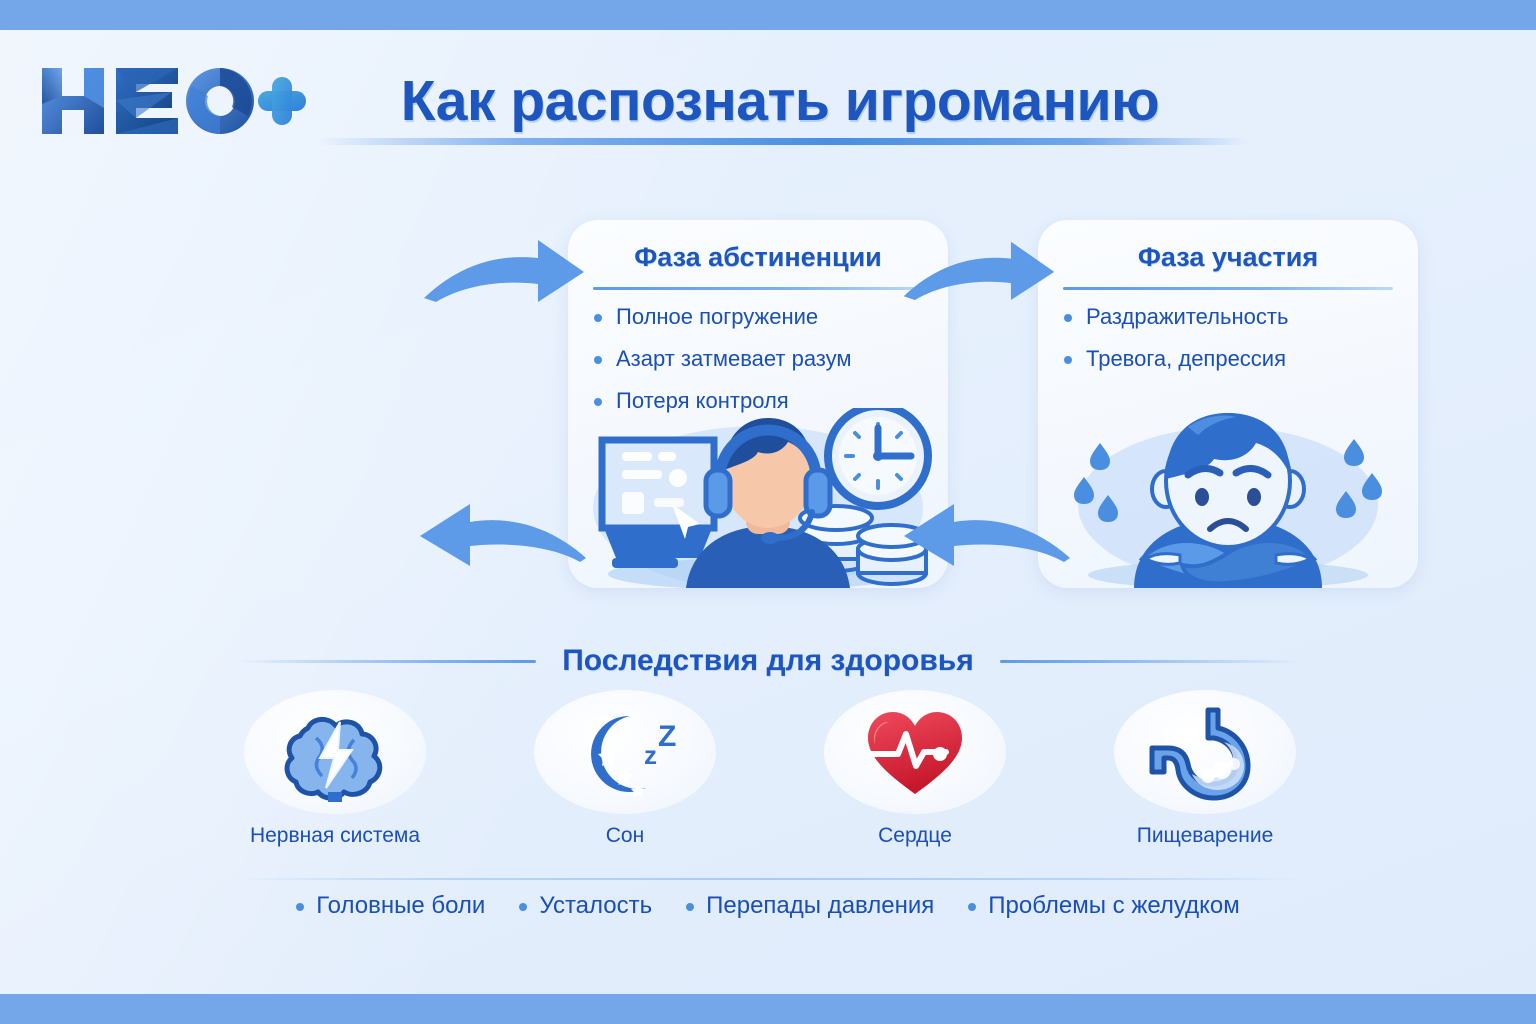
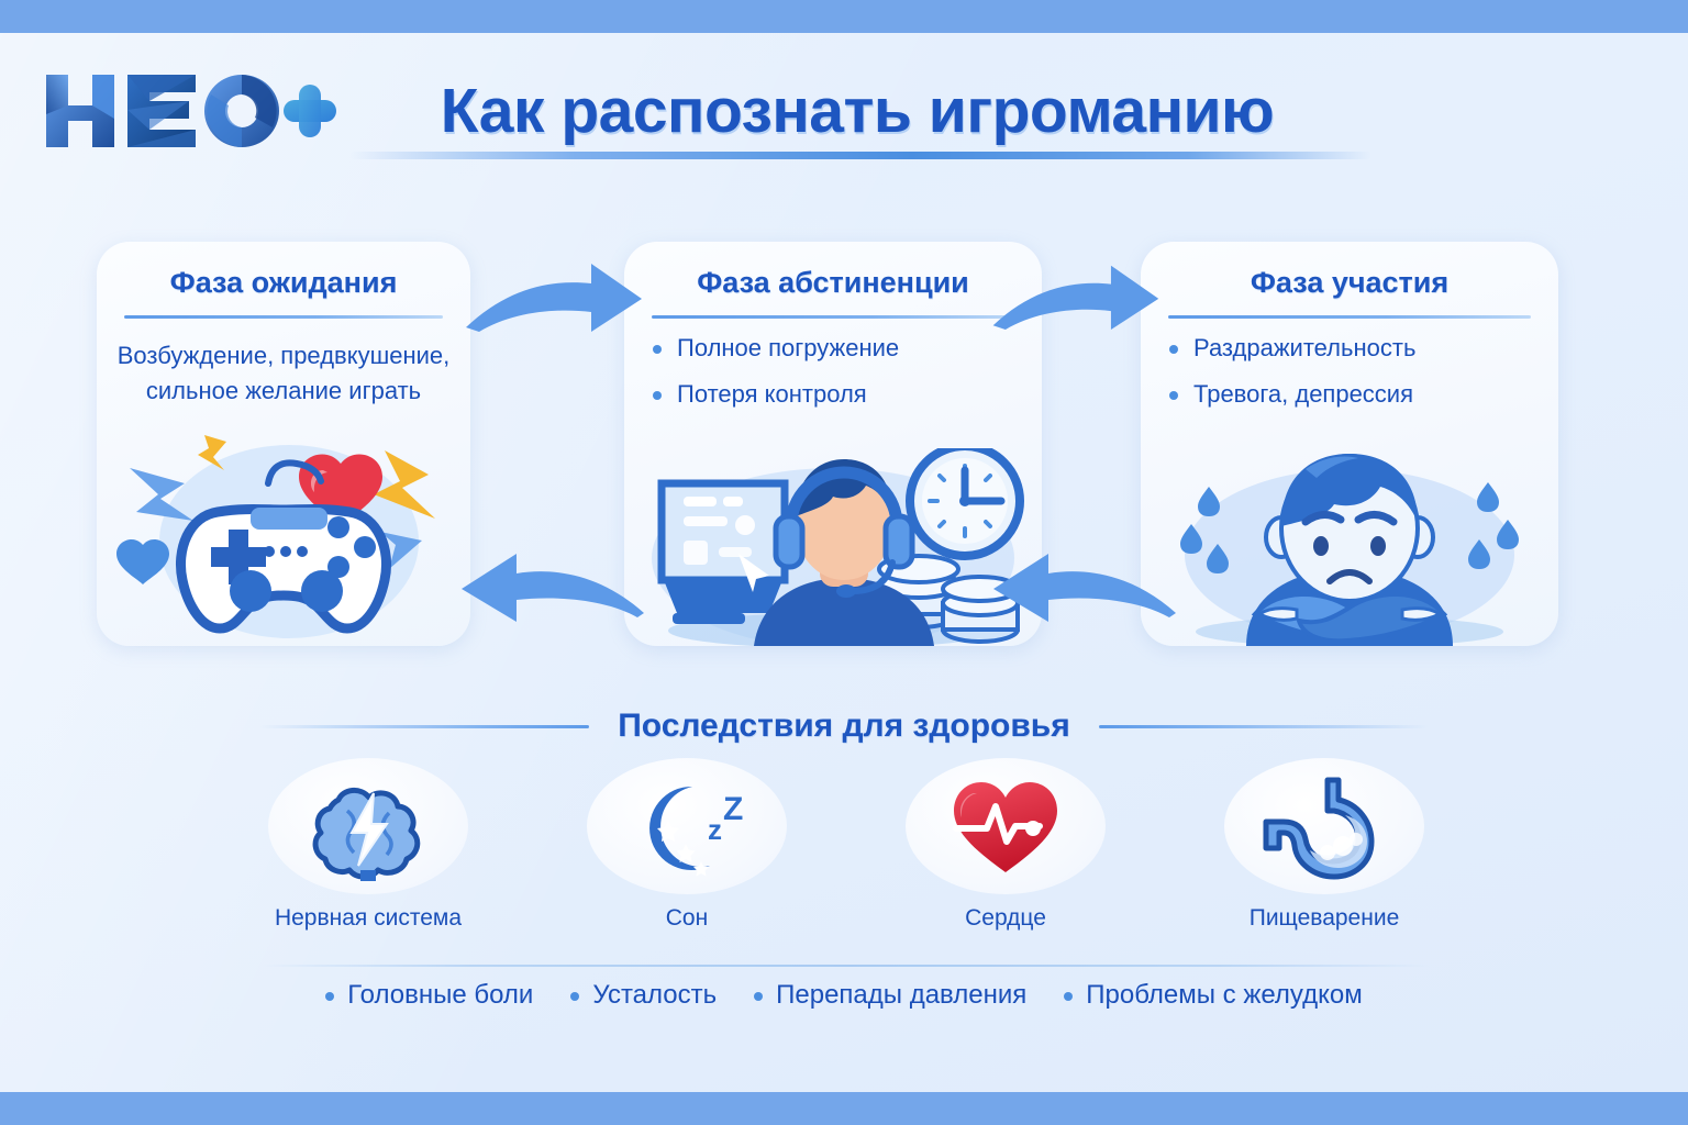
  Как распознать игроманию
+ Фаза ожидания
+ Возбуждение, предвкушение, сильное желание играть
  Фаза абстиненции
  Полное погружение
- Азарт затмевает разум
  Потеря контроля
  Фаза участия
  Раздражительность
  Тревога, депрессия
  Последствия для здоровья
  Нервная система
  z
  Z
  Сон
  Сердце
  Пищеварение
  Головные боли
  Усталость
  Перепады давления
  Проблемы с желудком
